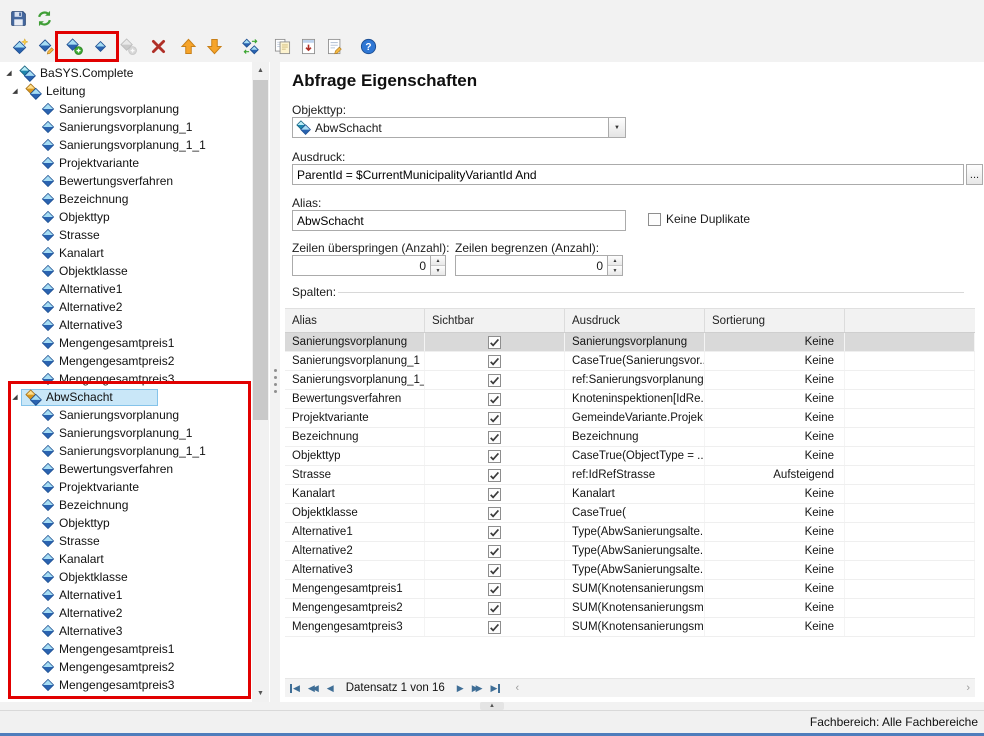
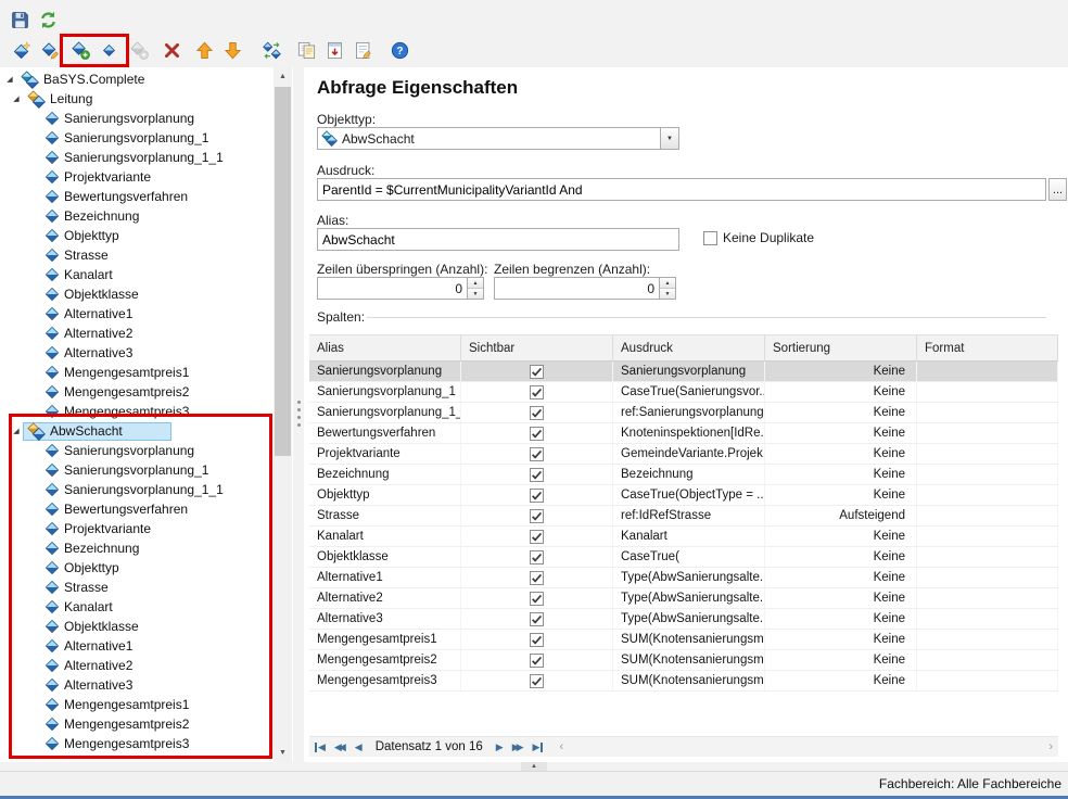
  ?
  BaSYS.Complete
  Leitung
  Sanierungsvorplanung
  Sanierungsvorplanung_1
  Sanierungsvorplanung_1_1
  Projektvariante
  Bewertungsverfahren
  Bezeichnung
  Objekttyp
  Strasse
  Kanalart
  Objektklasse
  Alternative1
  Alternative2
  Alternative3
  Mengengesamtpreis1
  Mengengesamtpreis2
  Mengengesamtpreis3
  AbwSchacht
  Sanierungsvorplanung
  Sanierungsvorplanung_1
  Sanierungsvorplanung_1_1
  Bewertungsverfahren
  Projektvariante
  Bezeichnung
  Objekttyp
  Strasse
  Kanalart
  Objektklasse
  Alternative1
  Alternative2
  Alternative3
  Mengengesamtpreis1
  Mengengesamtpreis2
  Mengengesamtpreis3
  Abfrage Eigenschaften
  Objekttyp:
  AbwSchacht
  Ausdruck:
  ParentId = $CurrentMunicipalityVariantId And
  ...
  Alias:
  AbwSchacht
  Keine Duplikate
  Zeilen überspringen (Anzahl):
  0
  Zeilen begrenzen (Anzahl):
  0
  Spalten:
  Alias
  Sichtbar
  Ausdruck
  Sortierung
+ Format
  Sanierungsvorplanung
  Sanierungsvorplanung
  Keine
  Sanierungsvorplanung_1
  CaseTrue(Sanierungsvor..
  Keine
  Sanierungsvorplanung_1_
  ref:Sanierungsvorplanung
  Keine
  Bewertungsverfahren
  Knoteninspektionen[IdRe.
  Keine
  Projektvariante
  GemeindeVariante.Projek.
  Keine
  Bezeichnung
  Bezeichnung
  Keine
  Objekttyp
  CaseTrue(ObjectType = ..
  Keine
  Strasse
  ref:IdRefStrasse
  Aufsteigend
  Kanalart
  Kanalart
  Keine
  Objektklasse
  CaseTrue(
  Keine
  Alternative1
  Type(AbwSanierungsalte..
  Keine
  Alternative2
  Type(AbwSanierungsalte..
  Keine
  Alternative3
  Type(AbwSanierungsalte..
  Keine
  Mengengesamtpreis1
  SUM(Knotensanierungsm
  Keine
  Mengengesamtpreis2
  SUM(Knotensanierungsm
  Keine
  Mengengesamtpreis3
  SUM(Knotensanierungsm
  Keine
  ◀
  ◀◀
  ◀
  Datensatz 1 von 16
  ▶
  ▶▶
  ▶
  ‹
  ›
  Fachbereich: Alle Fachbereiche
